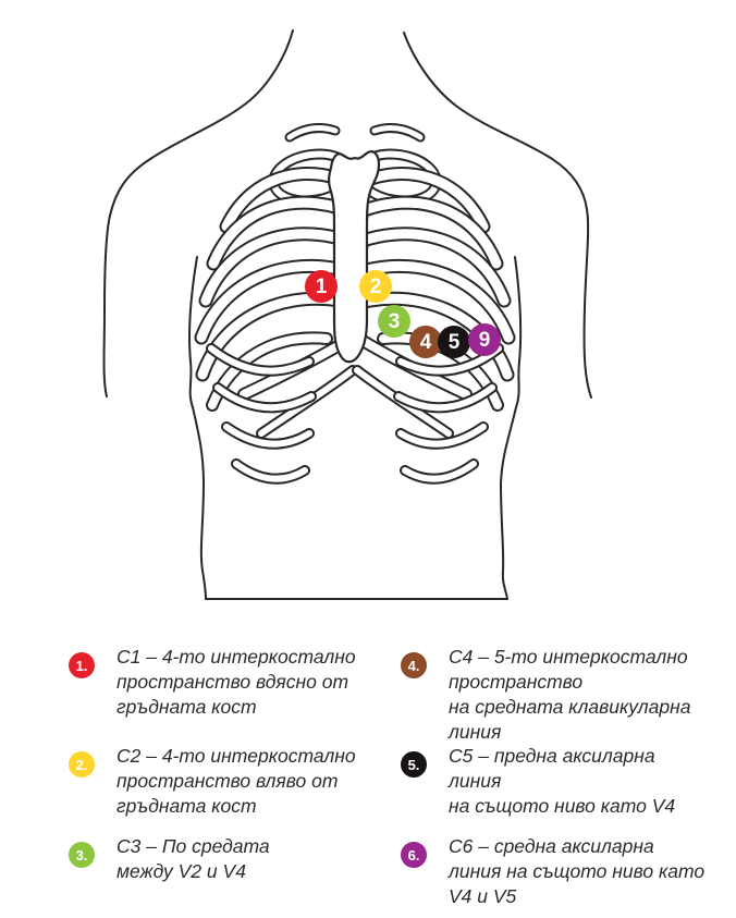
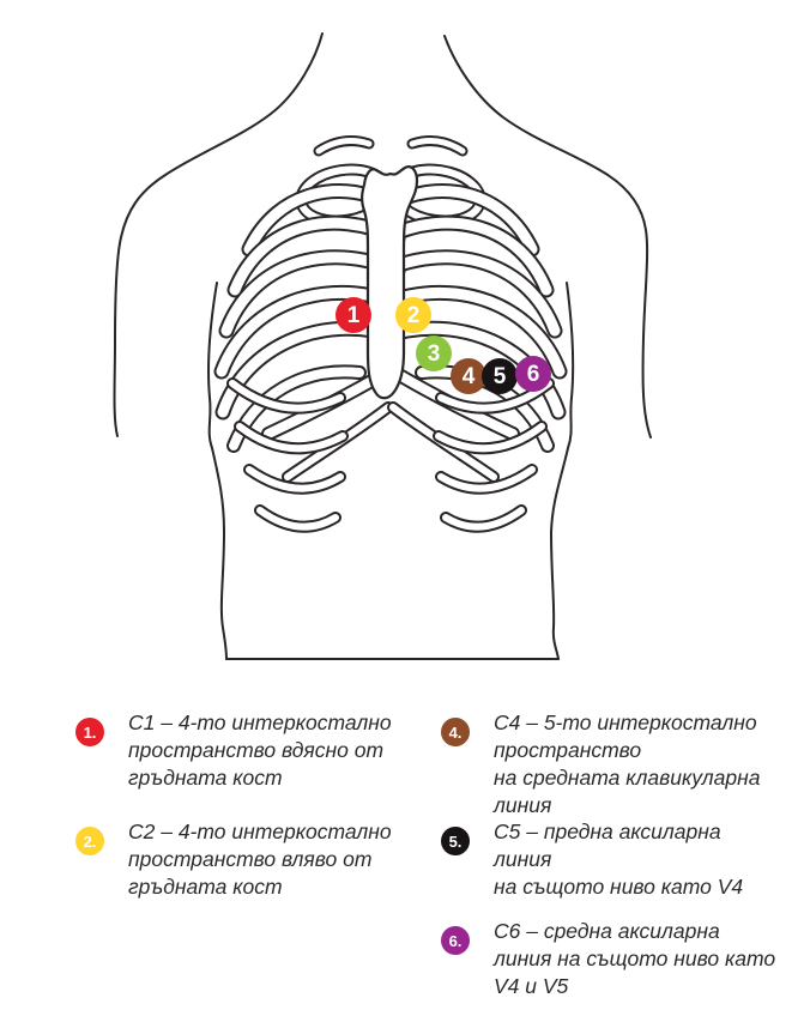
  1
  2
  3
  4
  5
- 9
+ 6
  1.
  C1 – 4-то интеркостално
  пространство вдясно от
  гръдната кост
  2.
  C2 – 4-то интеркостално
  пространство вляво от
  гръдната кост
- 3.
- C3 – По средата
- между V2 и V4
  4.
  C4 – 5-то интеркостално
  пространство
  на средната клавикуларна
  линия
  5.
  C5 – предна аксиларна
  линия
  на същото ниво като V4
  6.
  C6 – средна аксиларна
  линия на същото ниво като
  V4 и V5
